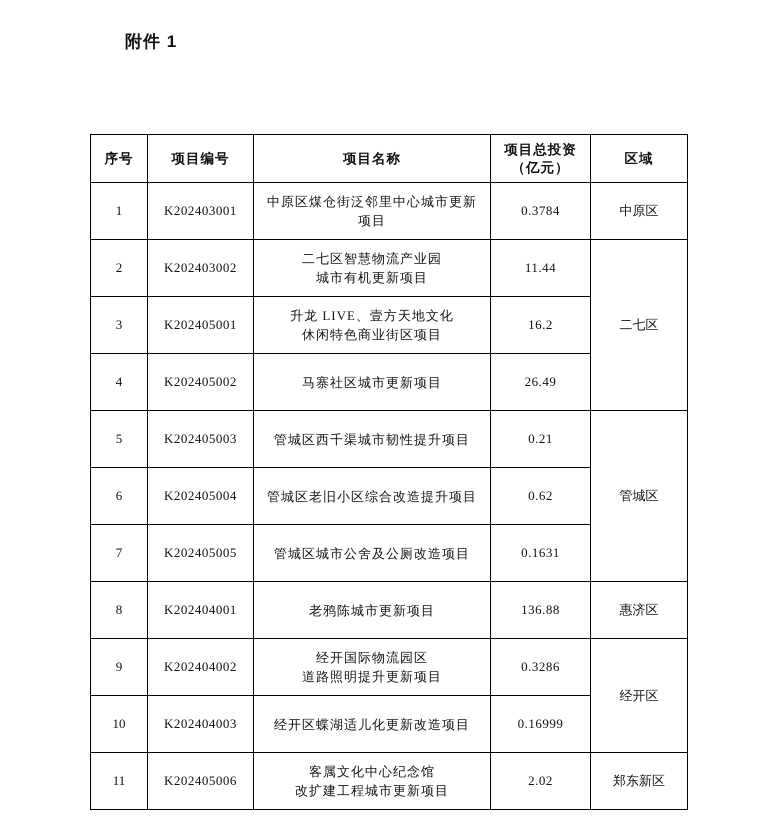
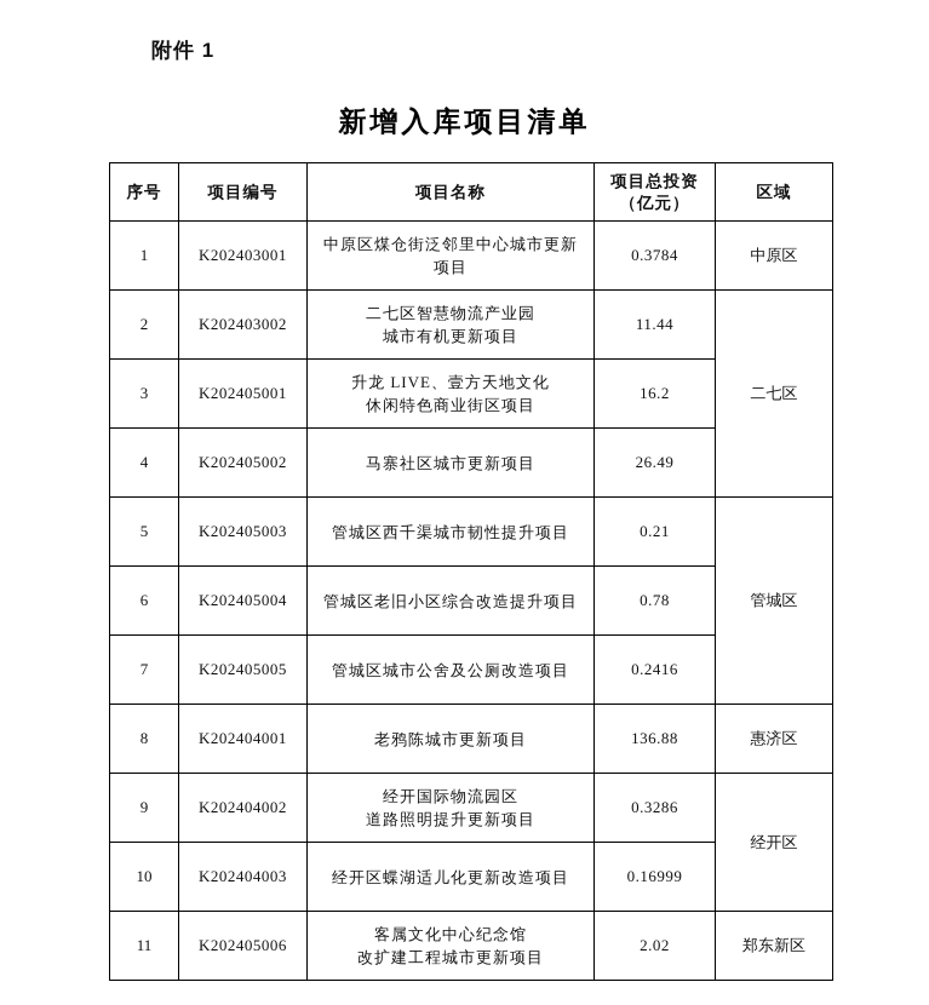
  附件 1
+ 新增入库项目清单
  序号	项目编号	项目名称	项目总投资（亿元）	区域
  1	K202403001	中原区煤仓街泛邻里中心城市更新项目	0.3784	中原区
  2	K202403002	二七区智慧物流产业园城市有机更新项目	11.44	二七区
  3	K202405001	升龙 LIVE、壹方天地文化休闲特色商业街区项目	16.2
  4	K202405002	马寨社区城市更新项目	26.49
  5	K202405003	管城区西千渠城市韧性提升项目	0.21	管城区
- 6	K202405004	管城区老旧小区综合改造提升项目	0.62
+ 6	K202405004	管城区老旧小区综合改造提升项目	0.78
- 7	K202405005	管城区城市公舍及公厕改造项目	0.1631
+ 7	K202405005	管城区城市公舍及公厕改造项目	0.2416
  8	K202404001	老鸦陈城市更新项目	136.88	惠济区
  9	K202404002	经开国际物流园区道路照明提升更新项目	0.3286	经开区
  10	K202404003	经开区蝶湖适儿化更新改造项目	0.16999
  11	K202405006	客属文化中心纪念馆改扩建工程城市更新项目	2.02	郑东新区
